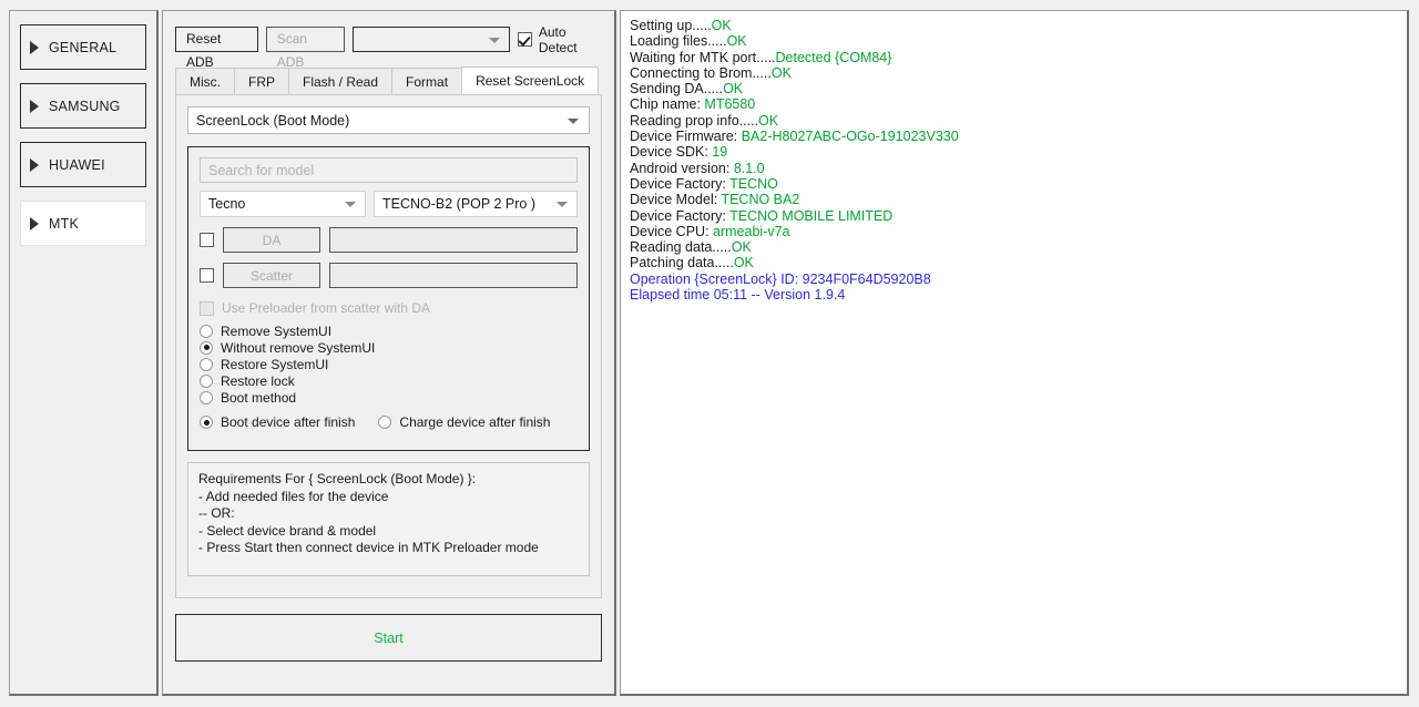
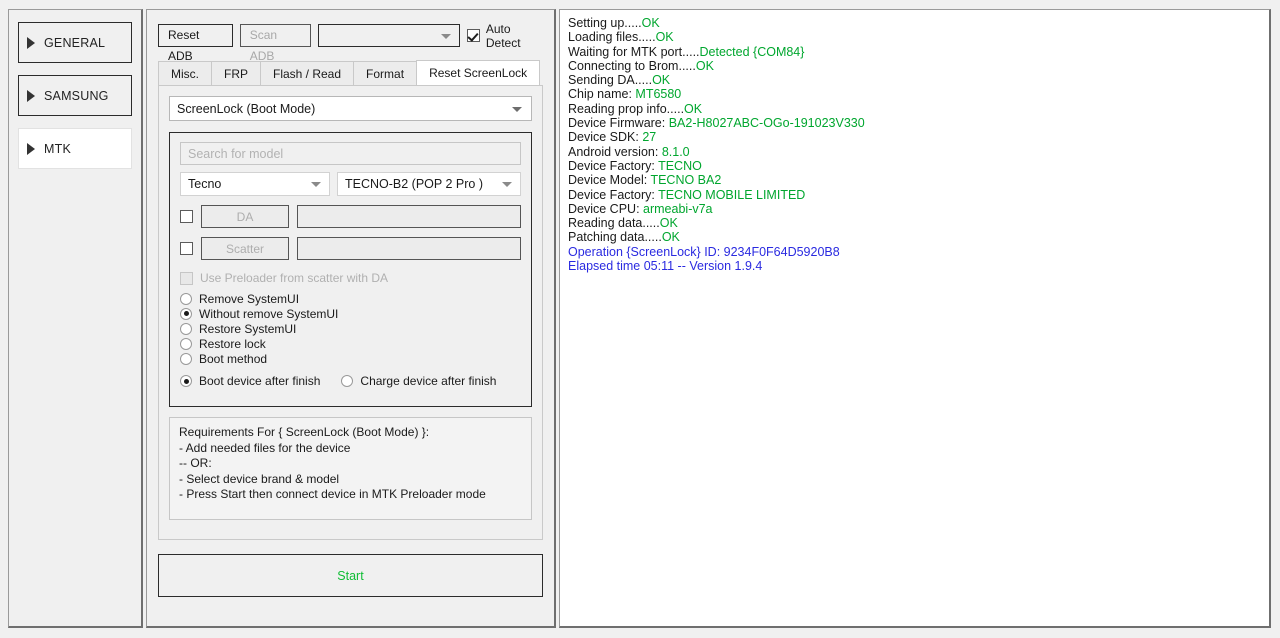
  GENERAL
  SAMSUNG
- HUAWEI
  MTK
  Reset ADB
  Scan ADB
  Auto Detect
  Misc.
  FRP
  Flash / Read
  Format
  Reset ScreenLock
  ScreenLock (Boot Mode)
  Search for model
  Tecno
  TECNO-B2 (POP 2 Pro )
  DA
  Scatter
  Use Preloader from scatter with DA
  Remove SystemUI
  Without remove SystemUI
  Restore SystemUI
  Restore lock
  Boot method
  Boot device after finish
  Charge device after finish
  Requirements For { ScreenLock (Boot Mode) }:
  - Add needed files for the device
  -- OR:
  - Select device brand & model
  - Press Start then connect device in MTK Preloader mode
  Start
  Setting up.....OK
  Loading files.....OK
  Waiting for MTK port.....Detected {COM84}
  Connecting to Brom.....OK
  Sending DA.....OK
  Chip name: MT6580
  Reading prop info.....OK
  Device Firmware: BA2-H8027ABC-OGo-191023V330
- Device SDK: 19
+ Device SDK: 27
  Android version: 8.1.0
  Device Factory: TECNO
  Device Model: TECNO BA2
  Device Factory: TECNO MOBILE LIMITED
  Device CPU: armeabi-v7a
  Reading data.....OK
  Patching data.....OK
  Operation {ScreenLock} ID: 9234F0F64D5920B8
  Elapsed time 05:11 -- Version 1.9.4
